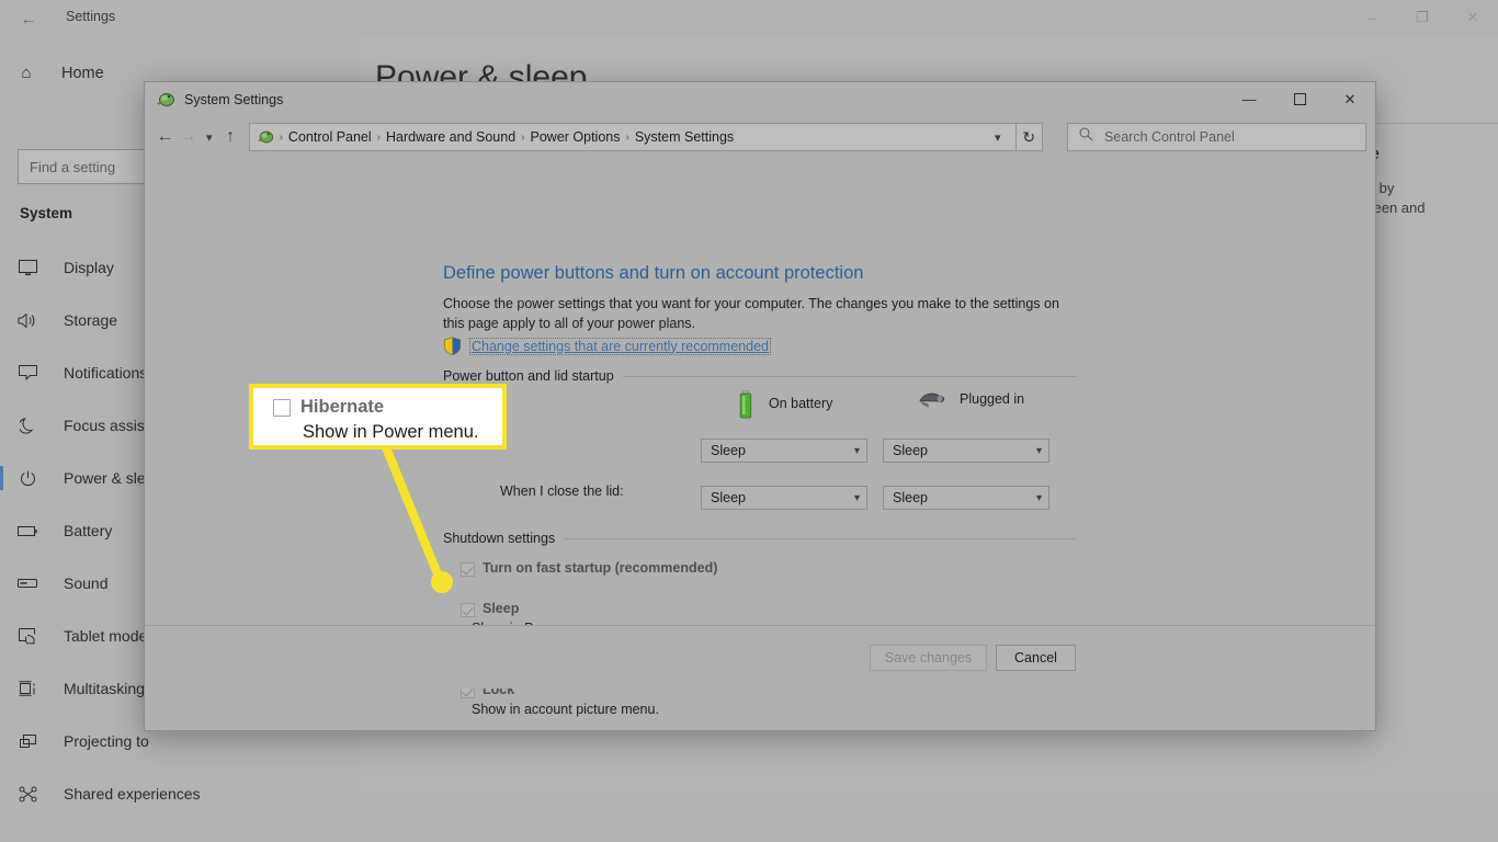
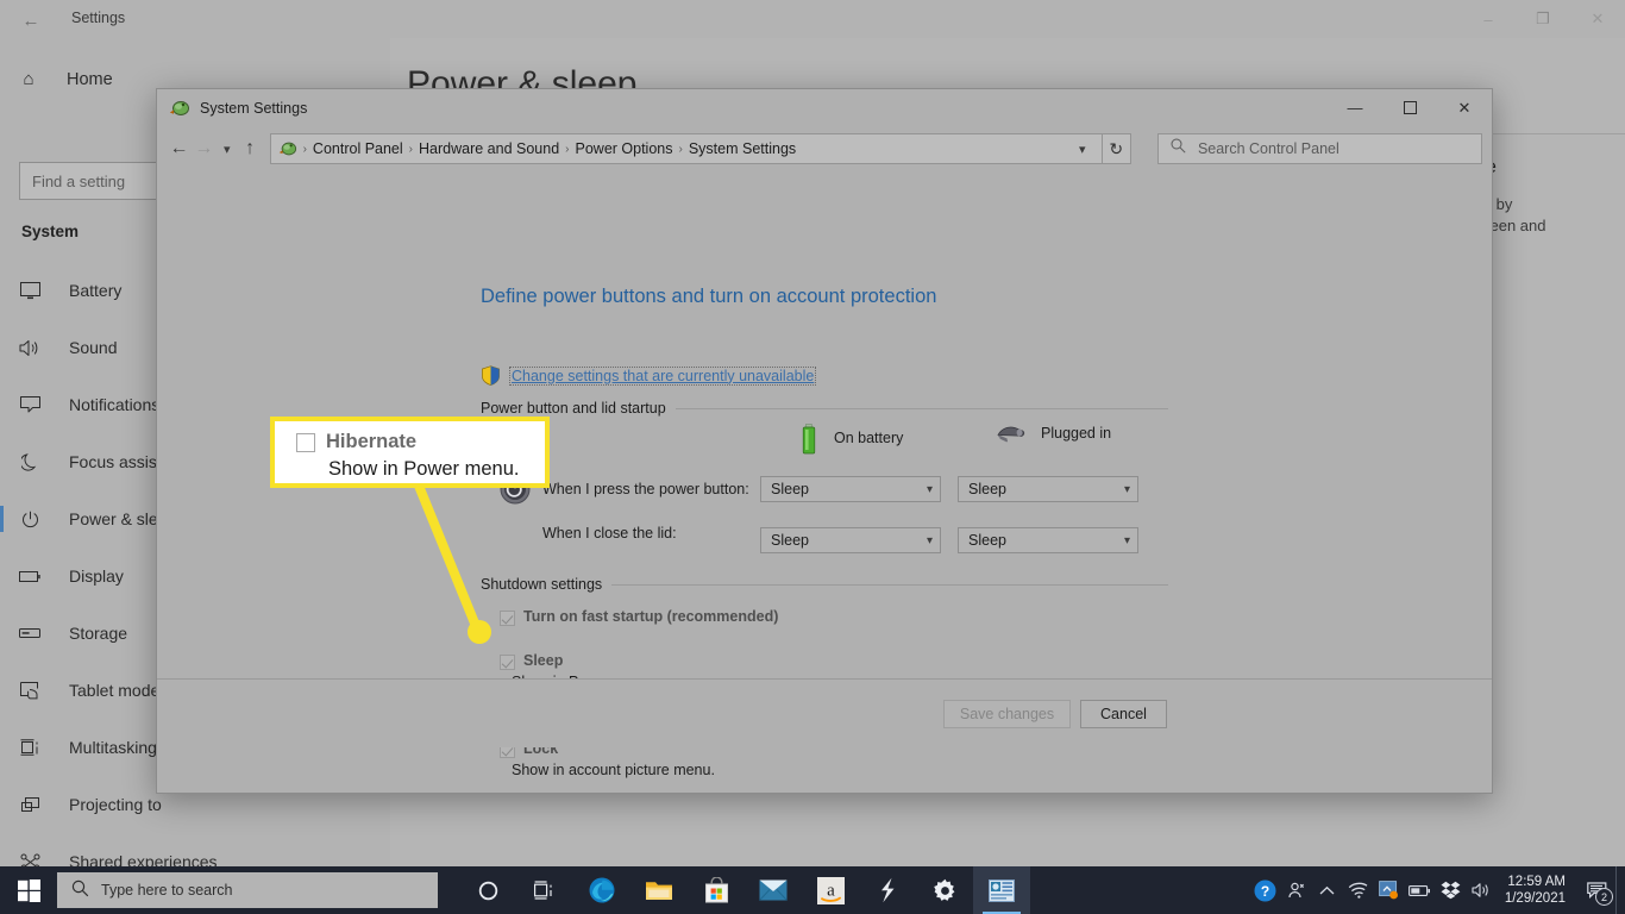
  ←
  Settings
  ❐
  ✕
  Power & sleep
  ⌂
  Home
  Find a setting
  System
- Display
+ Battery
- Storage
+ Sound
  Notification
  Focus assis
  Power & sle
- Battery
+ Display
- Sound
+ Storage
  Tablet mod
  Multitasking
  Projecting to
  Shared experiences
  System Settings
  —
  ✕
  ←
  →
  ▾
  ↑
  ›
  Control Panel
  ›
  Hardware and Sound
  ›
  Power Options
  ›
  System Settings
  ▾
  ↻
  Search Control Panel
  Define power buttons and turn on account protection
- Choose the power settings that you want for your computer. The changes you make to the settings on this page apply to all of your power plans.
- Change settings that are currently recommended
+ Change settings that are currently unavailable
  Power button and lid startup
  On battery
  Plugged in
+ When I press the power button:
  Sleep
  ▾
  Sleep
  ▾
  When I close the lid:
  Sleep
  ▾
  Sleep
  ▾
  Shutdown settings
  Turn on fast startup (recommended)
  Sleep
  Lock
  Show in account picture menu.
  Save changes
  Cancel
  Hibernate
  Show in Power menu.
+ Type here to search
+ a
+ ?
+ 12:59 AM
+ 1/29/2021
+ 2
